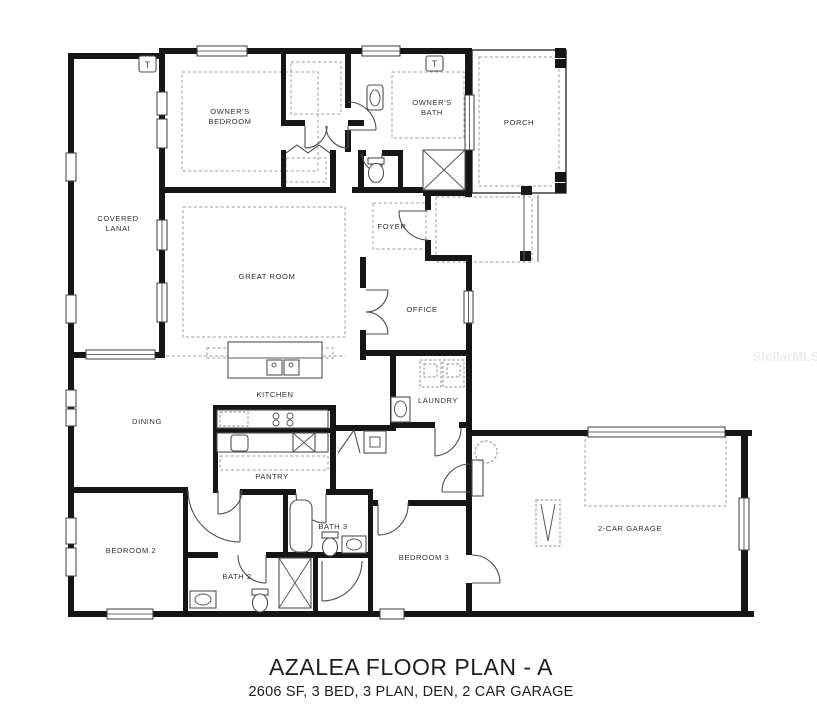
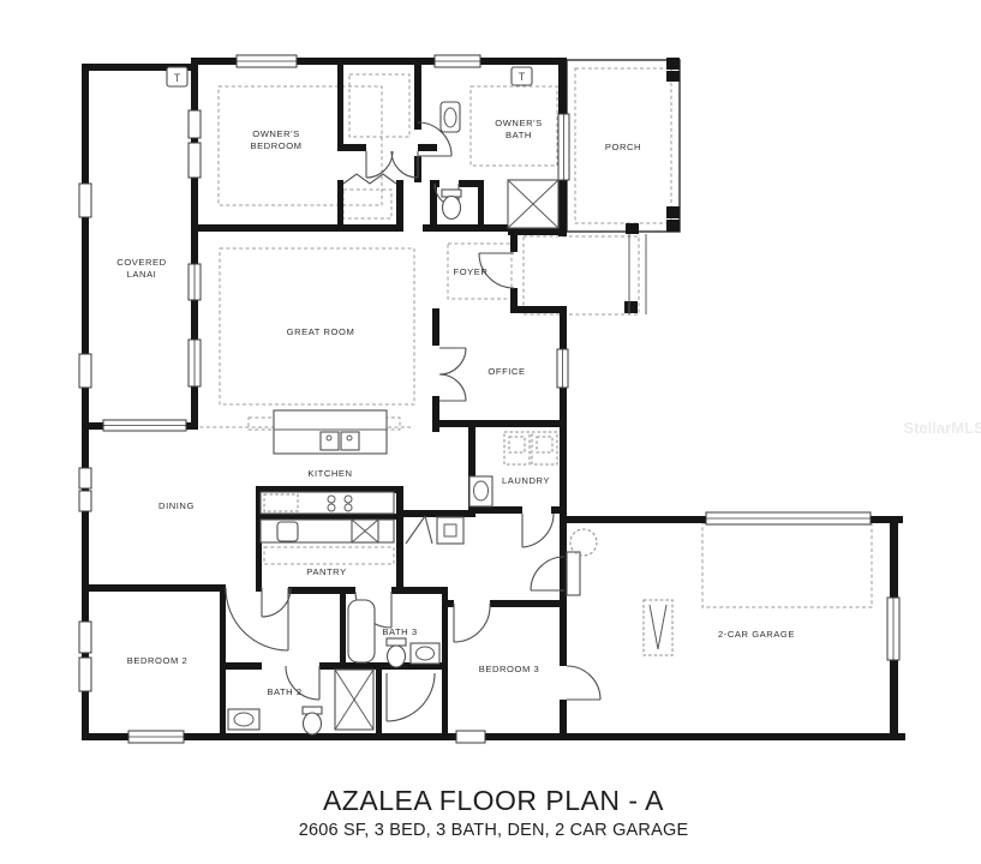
  T
  T
  OWNER'S
  BEDROOM
  OWNER'S
  BATH
  PORCH
  COVERED
  LANAI
  FOYER
  GREAT ROOM
  OFFICE
  KITCHEN
  DINING
  LAUNDRY
  PANTRY
  BEDROOM 2
  BATH 2
  BATH 3
  BEDROOM 3
  2-CAR GARAGE
  AZALEA FLOOR PLAN - A
- 2606 SF, 3 BED, 3 PLAN, DEN, 2 CAR GARAGE
+ 2606 SF, 3 BED, 3 BATH, DEN, 2 CAR GARAGE
